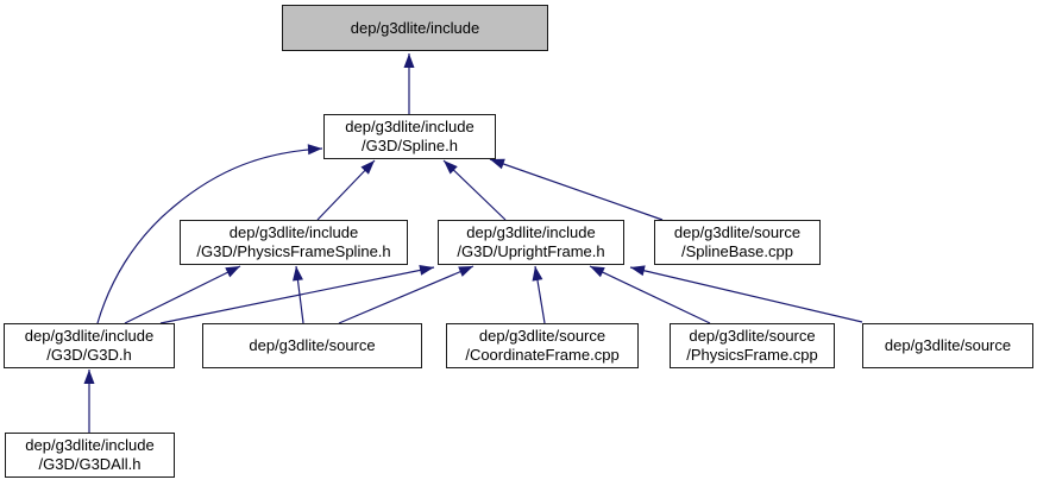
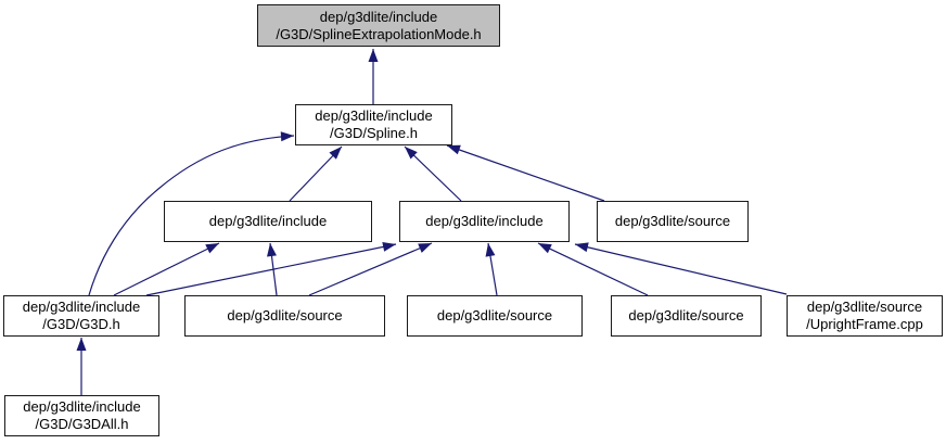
  dep/g3dlite/include
+ /G3D/SplineExtrapolationMode.h
  dep/g3dlite/include
  /G3D/Spline.h
  dep/g3dlite/include
- /G3D/PhysicsFrameSpline.h
  dep/g3dlite/include
- /G3D/UprightFrame.h
  dep/g3dlite/source
- /SplineBase.cpp
  dep/g3dlite/include
  /G3D/G3D.h
  dep/g3dlite/source
  dep/g3dlite/source
- /CoordinateFrame.cpp
  dep/g3dlite/source
- /PhysicsFrame.cpp
  dep/g3dlite/source
+ /UprightFrame.cpp
  dep/g3dlite/include
  /G3D/G3DAll.h
